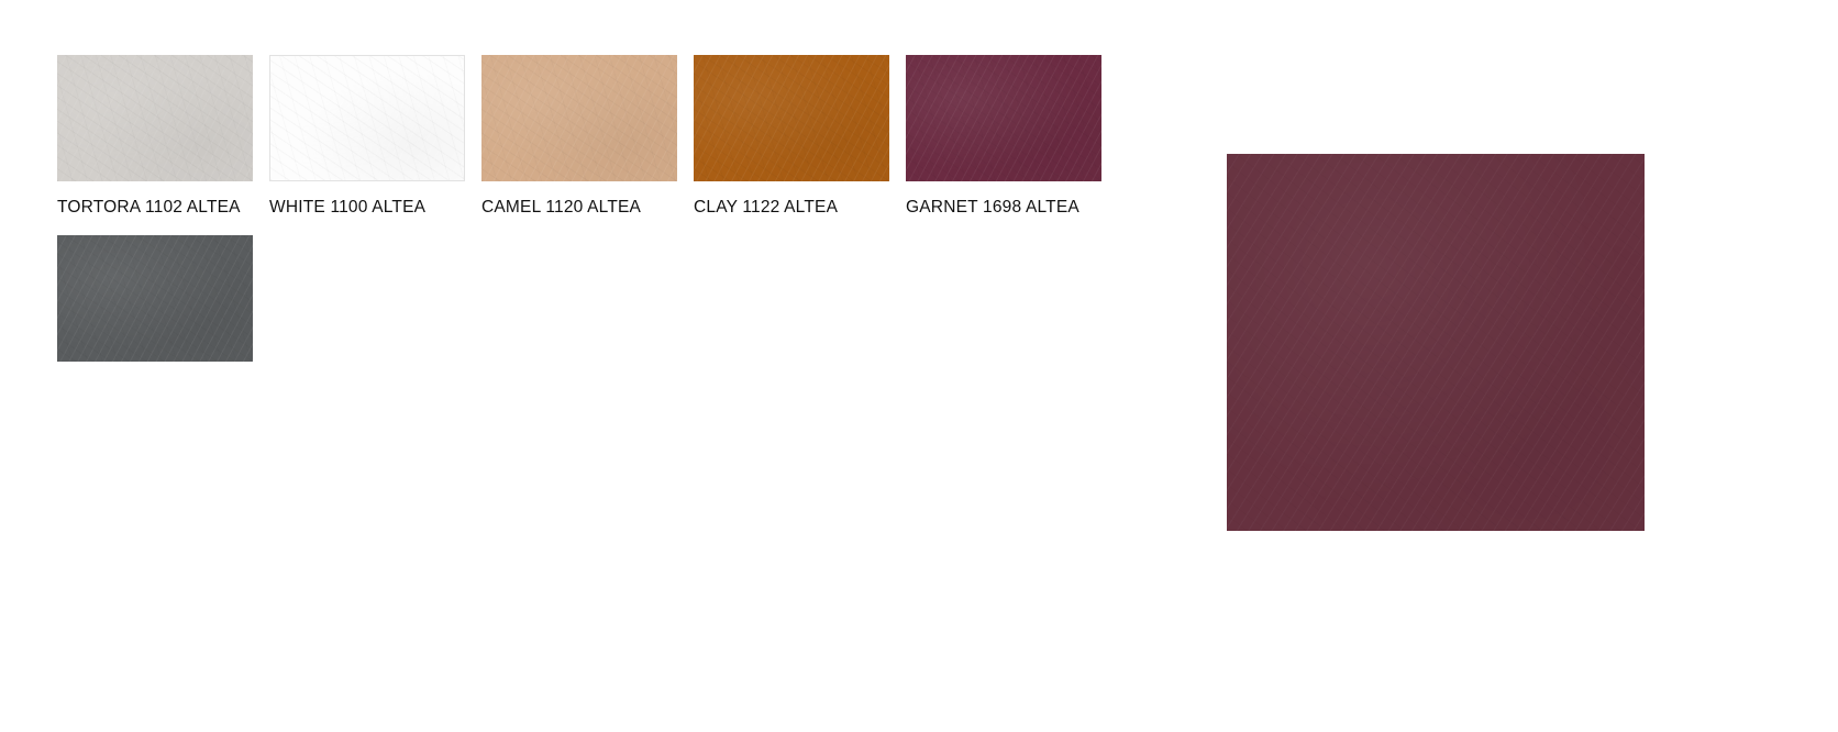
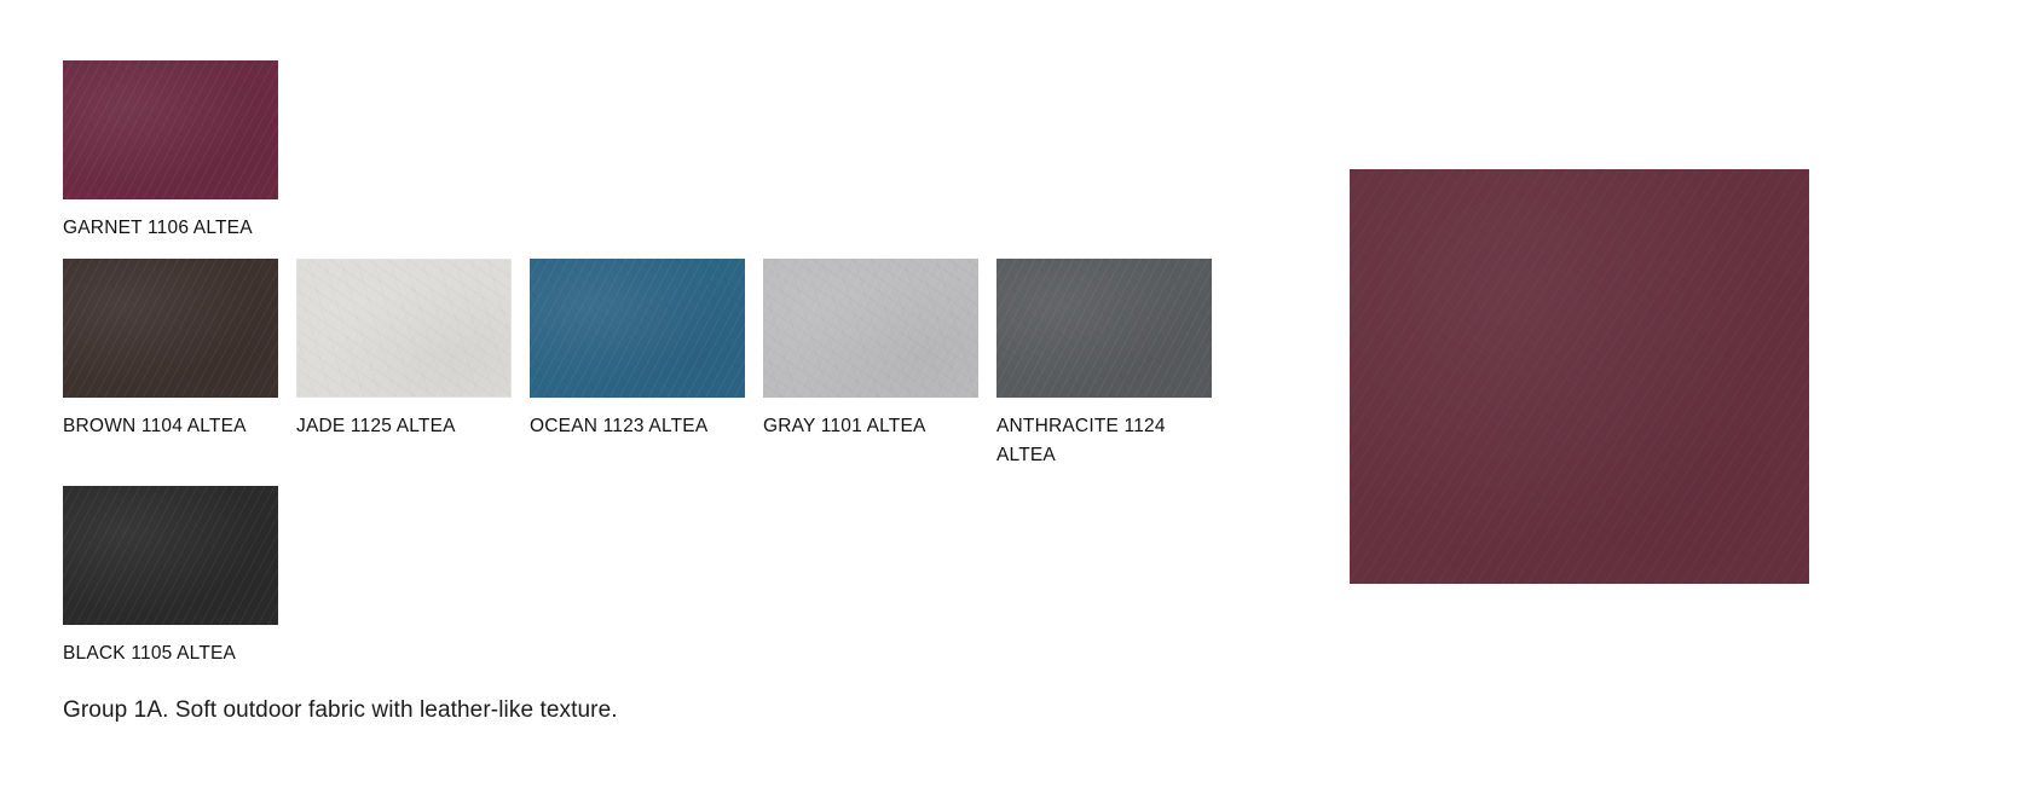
- TORTORA 1102 ALTEA
- WHITE 1100 ALTEA
- CAMEL 1120 ALTEA
- CLAY 1122 ALTEA
- GARNET 1698 ALTEA
+ GARNET 1106 ALTEA
+ BROWN 1104 ALTEA
+ JADE 1125 ALTEA
+ OCEAN 1123 ALTEA
+ GRAY 1101 ALTEA
+ ANTHRACITE 1124 ALTEA
+ BLACK 1105 ALTEA
+ Group 1A. Soft outdoor fabric with leather-like texture.
